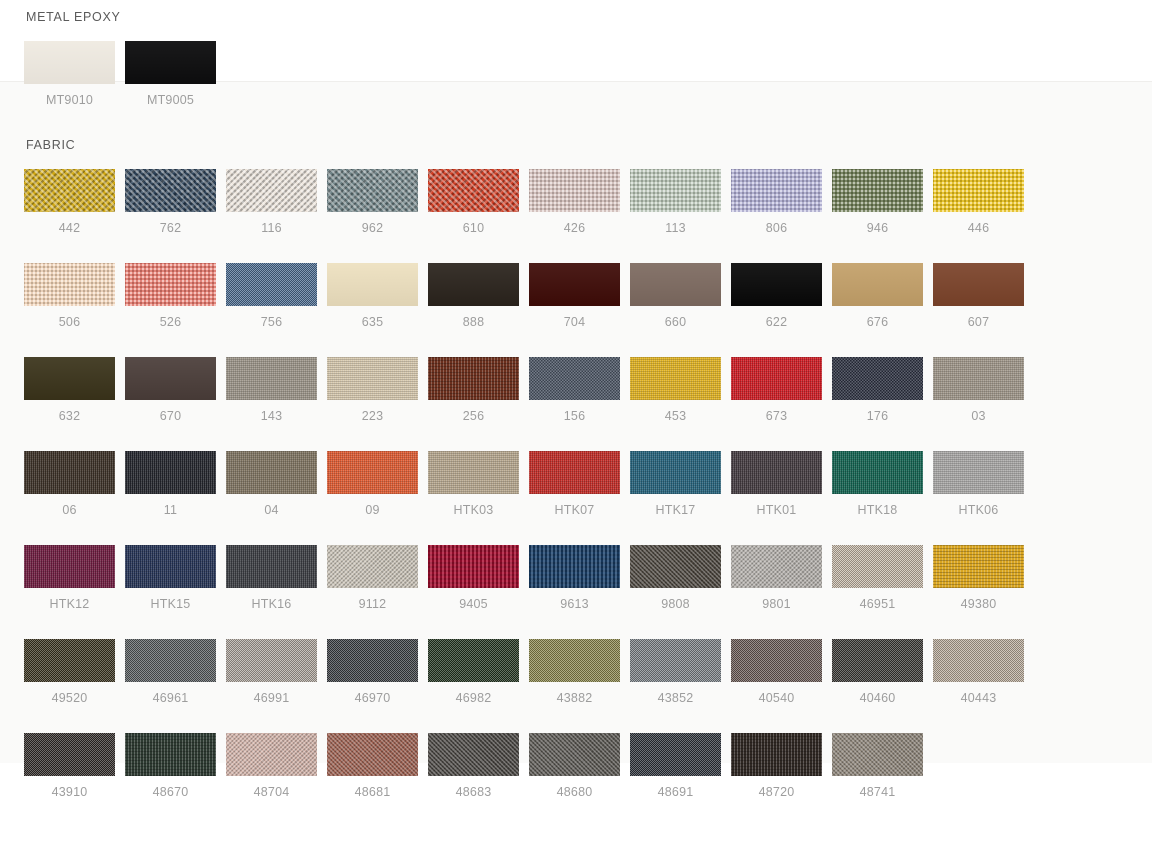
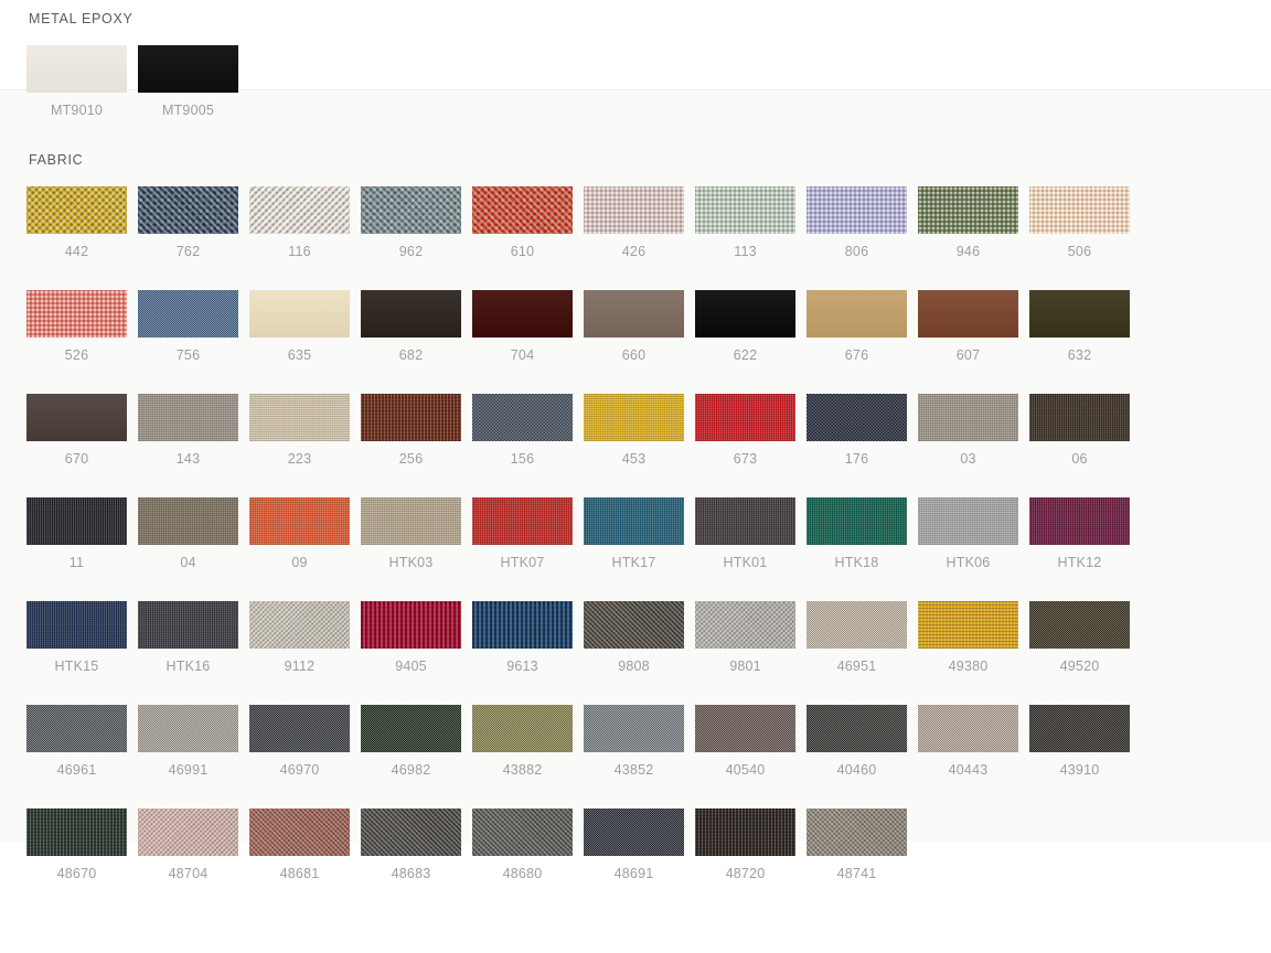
  METAL EPOXY
  MT9010
  MT9005
  FABRIC
  442
  762
  116
  962
  610
  426
  113
  806
  946
- 446
  506
  526
  756
  635
- 888
+ 682
  704
  660
  622
  676
  607
  632
  670
  143
  223
  256
  156
  453
  673
  176
  03
  06
  11
  04
  09
  HTK03
  HTK07
  HTK17
  HTK01
  HTK18
  HTK06
  HTK12
  HTK15
  HTK16
  9112
  9405
  9613
  9808
  9801
  46951
  49380
  49520
  46961
  46991
  46970
  46982
  43882
  43852
  40540
  40460
  40443
  43910
  48670
  48704
  48681
  48683
  48680
  48691
  48720
  48741
